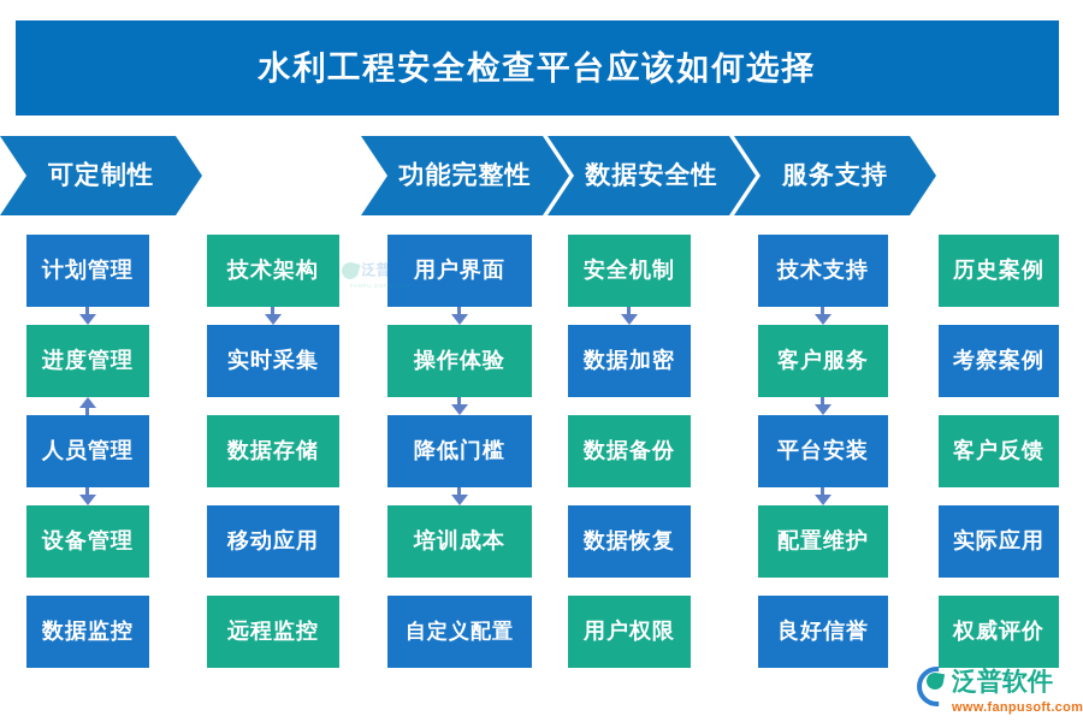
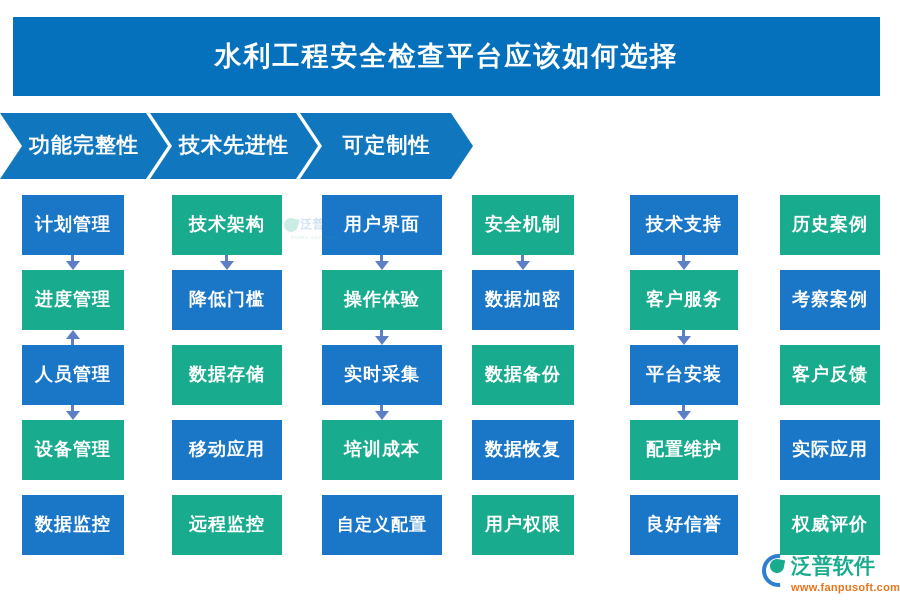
  水利工程安全检查平台应该如何选择
- 可定制性
+ 功能完整性
+ 技术先进性
- 功能完整性
+ 可定制性
- 数据安全性
- 服务支持
  计划管理
  进度管理
  人员管理
  设备管理
  数据监控
  技术架构
- 实时采集
+ 降低门槛
  数据存储
  移动应用
  远程监控
  用户界面
  操作体验
- 降低门槛
+ 实时采集
  培训成本
  自定义配置
  安全机制
  数据加密
  数据备份
  数据恢复
  用户权限
  技术支持
  客户服务
  平台安装
  配置维护
  良好信誉
  历史案例
  考察案例
  客户反馈
  实际应用
  权威评价
  泛普软件
  泛普软件
  www.fanpusoft.com
